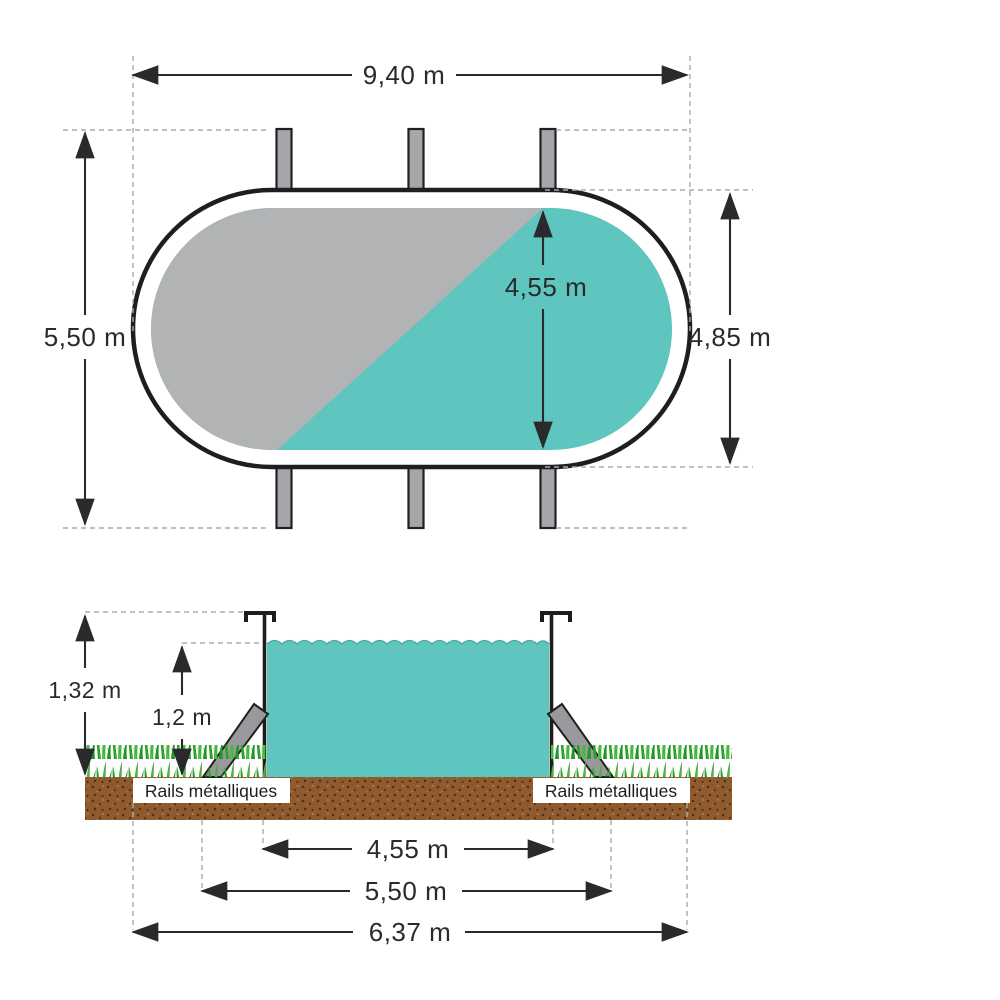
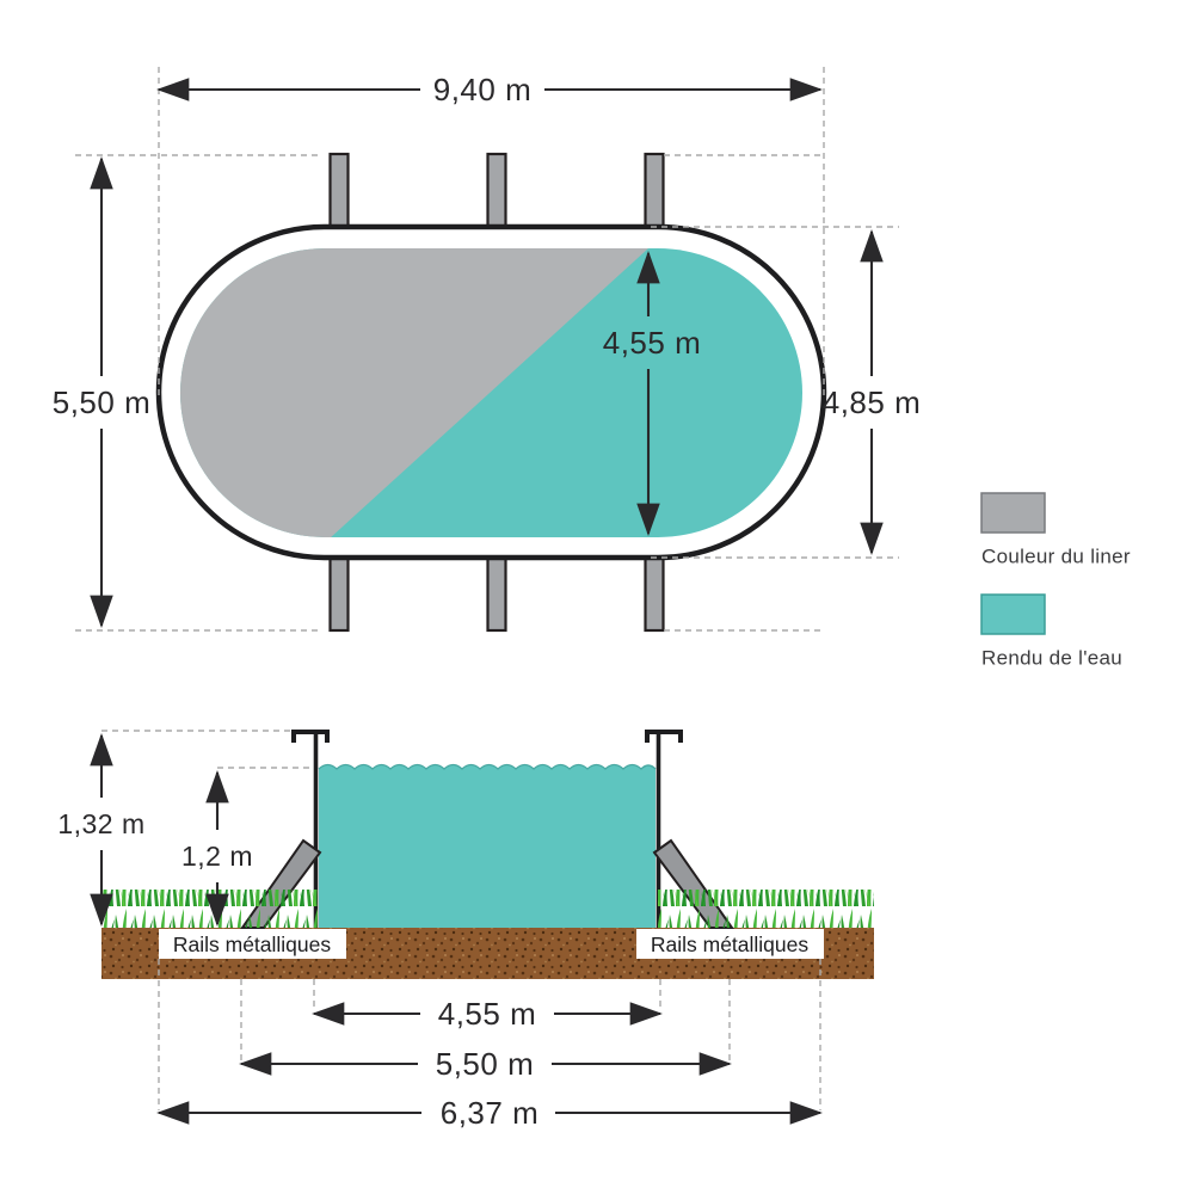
  9,40 m
  5,50 m
  4,55 m
  4,85 m
+ Couleur du liner
+ Rendu de l'eau
  Rails métalliques
  Rails métalliques
  1,32 m
  1,2 m
  4,55 m
  5,50 m
  6,37 m
